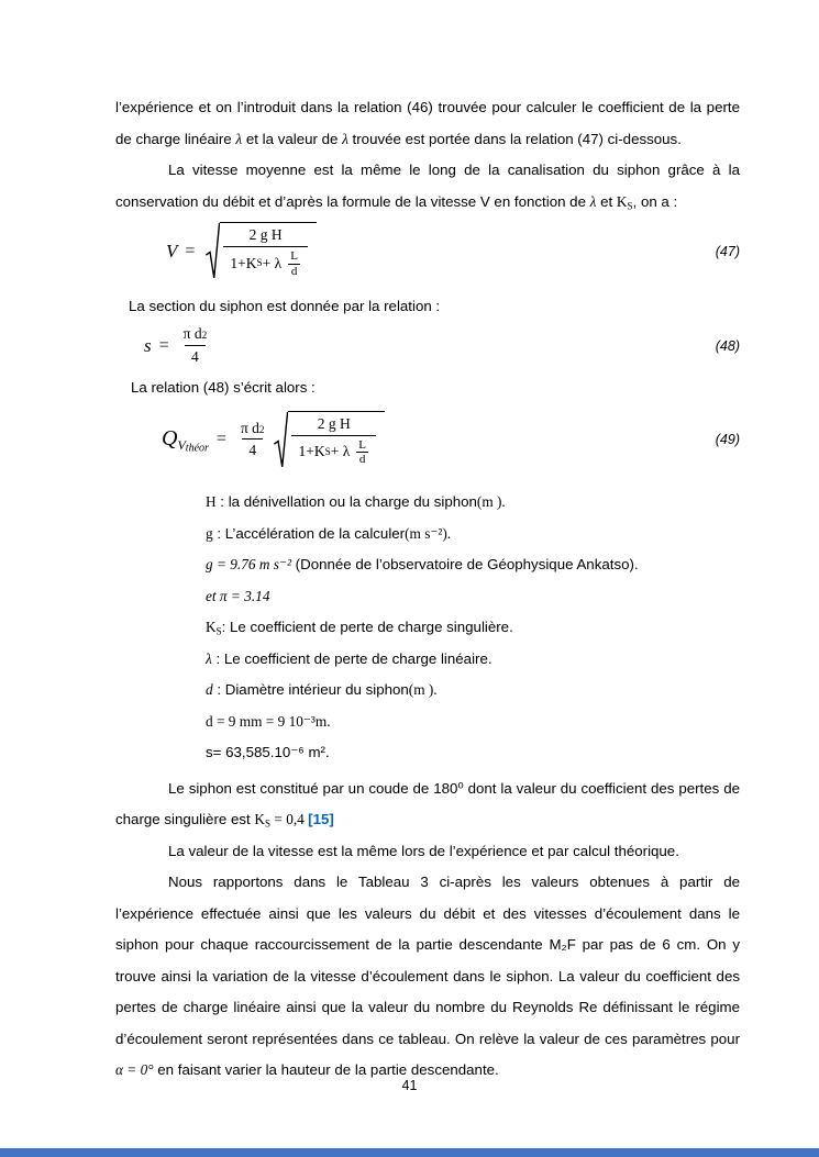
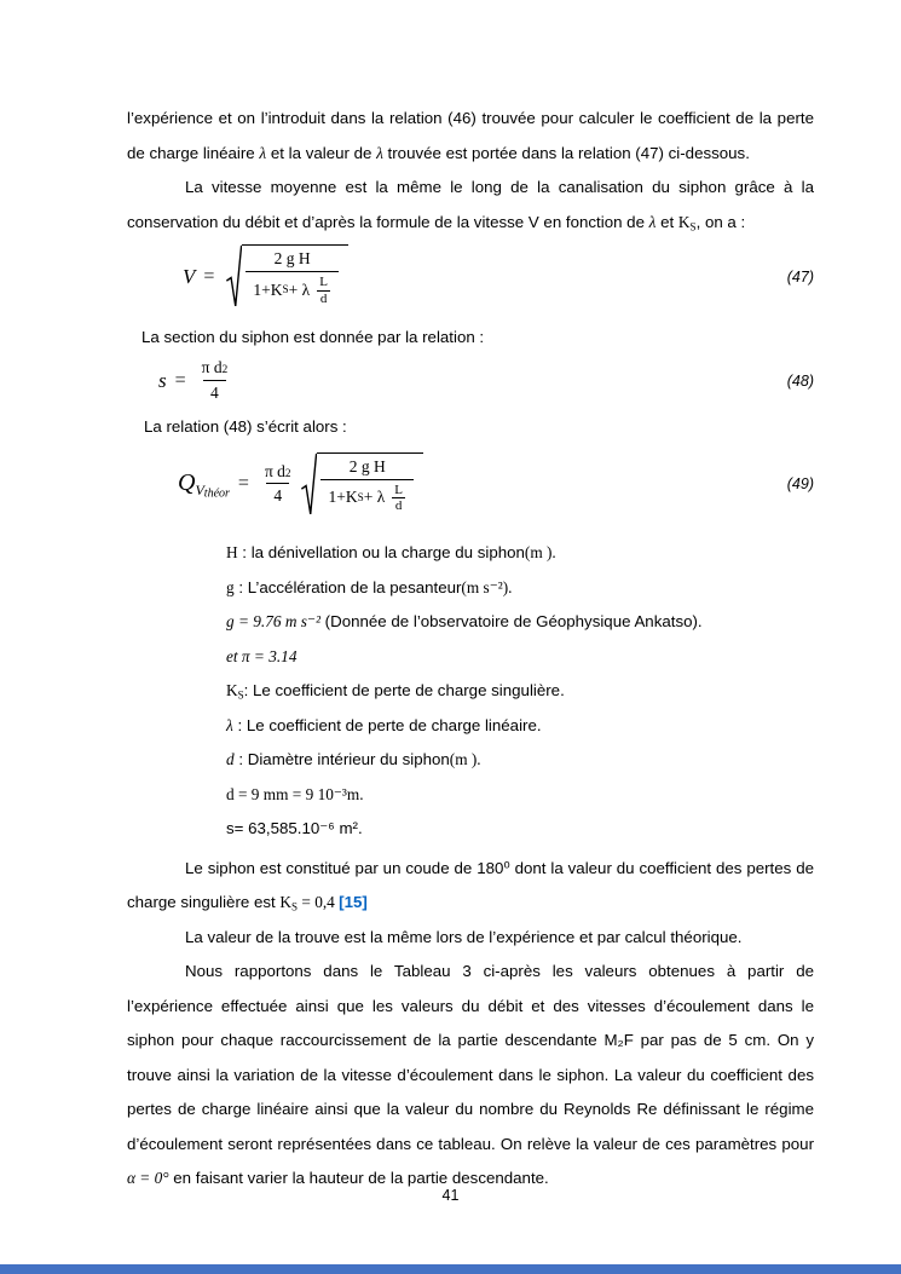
  l’expérience et on l’introduit dans la relation (46) trouvée pour calculer le coefficient de la perte de charge linéaire λ et la valeur de λ trouvée est portée dans la relation (47) ci-dessous.
  La vitesse moyenne est la même le long de la canalisation du siphon grâce à la conservation du débit et d’après la formule de la vitesse V en fonction de λ et KS, on a :
  V
  =
  2 g H
  1+K
  S
  + λ
  L
  d
  (47)
  La section du siphon est donnée par la relation :
  s
  =
  π d
  2
  4
  (48)
  La relation (48) s’écrit alors :
  QVthéor
  =
  π d
  2
  4
  2 g H
  1+K
  S
  + λ
  L
  d
  (49)
  H : la dénivellation ou la charge du siphon(m ).
- g : L’accélération de la calculer(m s⁻²).
+ g : L’accélération de la pesanteur(m s⁻²).
  g = 9.76 m s⁻² (Donnée de l’observatoire de Géophysique Ankatso).
  et π = 3.14
  KS: Le coefficient de perte de charge singulière.
  λ : Le coefficient de perte de charge linéaire.
  d : Diamètre intérieur du siphon(m ).
  d = 9 mm = 9 10⁻³m.
  s= 63,585.10⁻⁶ m².
  Le siphon est constitué par un coude de 180⁰ dont la valeur du coefficient des pertes de charge singulière est KS = 0,4 [15]
- La valeur de la vitesse est la même lors de l’expérience et par calcul théorique.
+ La valeur de la trouve est la même lors de l’expérience et par calcul théorique.
- Nous rapportons dans le Tableau 3 ci-après les valeurs obtenues à partir de l’expérience effectuée ainsi que les valeurs du débit et des vitesses d’écoulement dans le siphon pour chaque raccourcissement de la partie descendante M₂F par pas de 6 cm. On y trouve ainsi la variation de la vitesse d’écoulement dans le siphon. La valeur du coefficient des pertes de charge linéaire ainsi que la valeur du nombre du Reynolds Re définissant le régime d’écoulement seront représentées dans ce tableau. On relève la valeur de ces paramètres pour α = 0° en faisant varier la hauteur de la partie descendante.
+ Nous rapportons dans le Tableau 3 ci-après les valeurs obtenues à partir de l’expérience effectuée ainsi que les valeurs du débit et des vitesses d’écoulement dans le siphon pour chaque raccourcissement de la partie descendante M₂F par pas de 5 cm. On y trouve ainsi la variation de la vitesse d’écoulement dans le siphon. La valeur du coefficient des pertes de charge linéaire ainsi que la valeur du nombre du Reynolds Re définissant le régime d’écoulement seront représentées dans ce tableau. On relève la valeur de ces paramètres pour α = 0° en faisant varier la hauteur de la partie descendante.
  41
